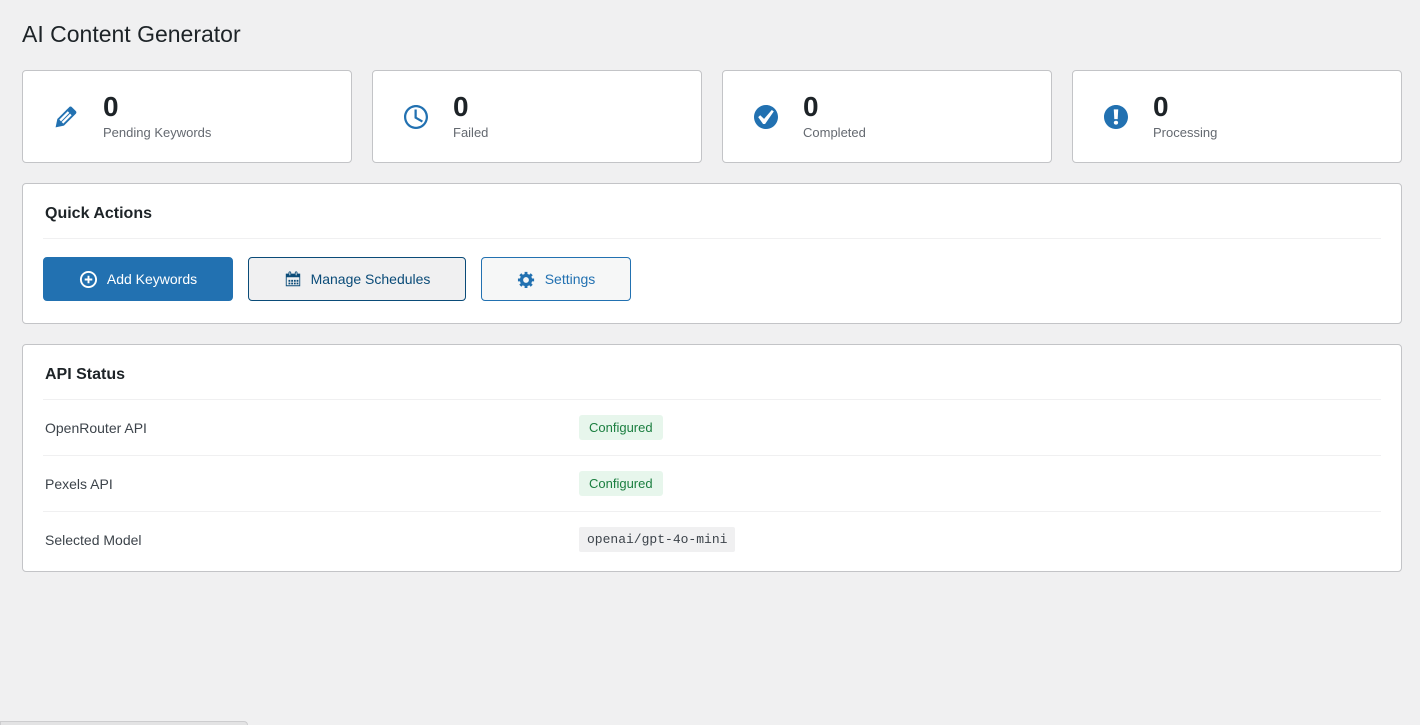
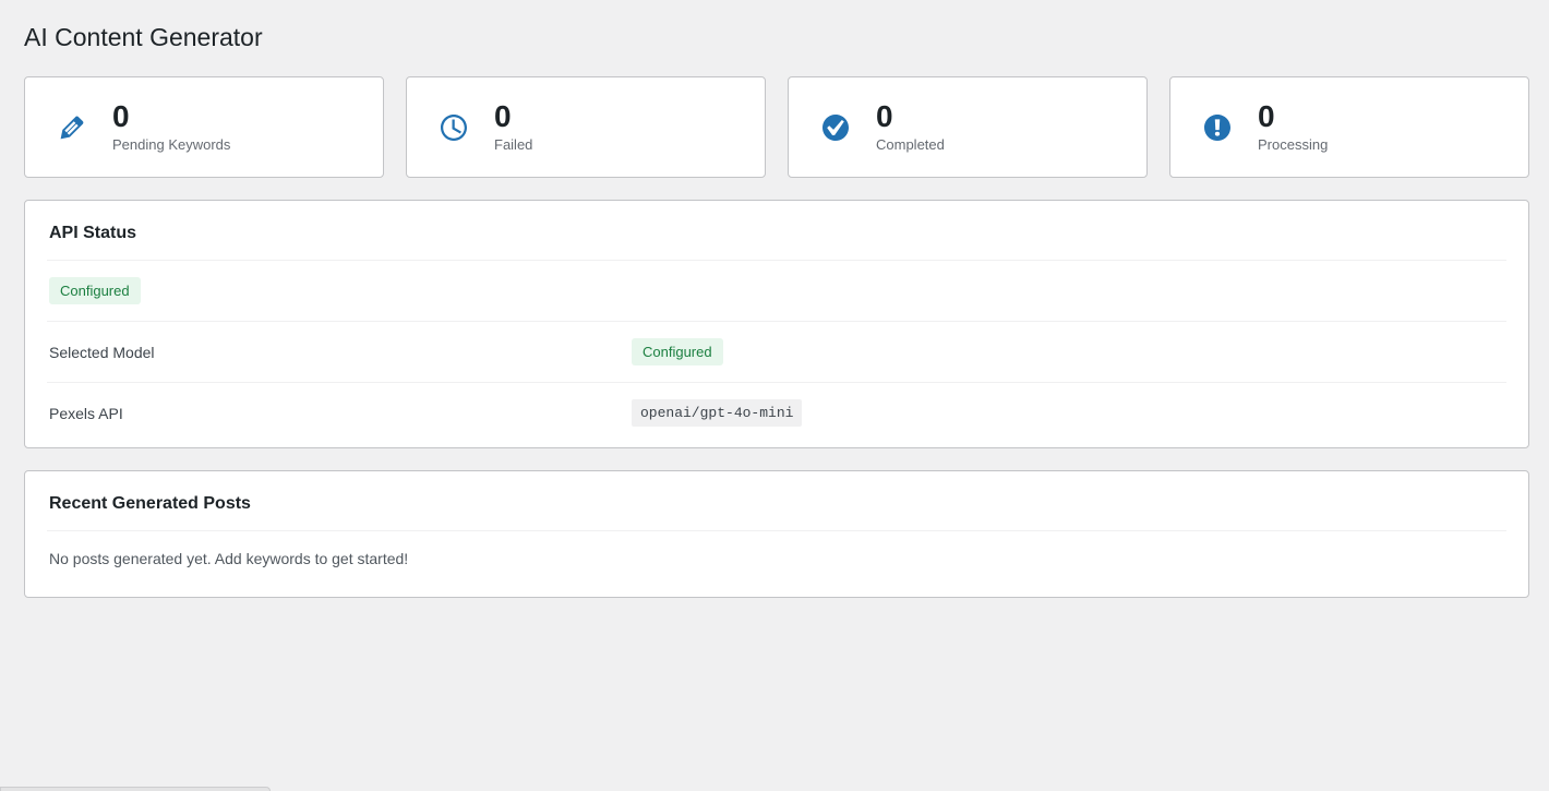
  AI Content Generator
  0
  Pending Keywords
  0
  Failed
  0
  Completed
  0
  Processing
- Quick Actions
- Add Keywords
- Manage Schedules
- Settings
  API Status
- OpenRouter API
  Configured
- Pexels API
+ Selected Model
  Configured
- Selected Model
+ Pexels API
  openai/gpt-4o-mini
+ Recent Generated Posts
+ No posts generated yet. Add keywords to get started!
